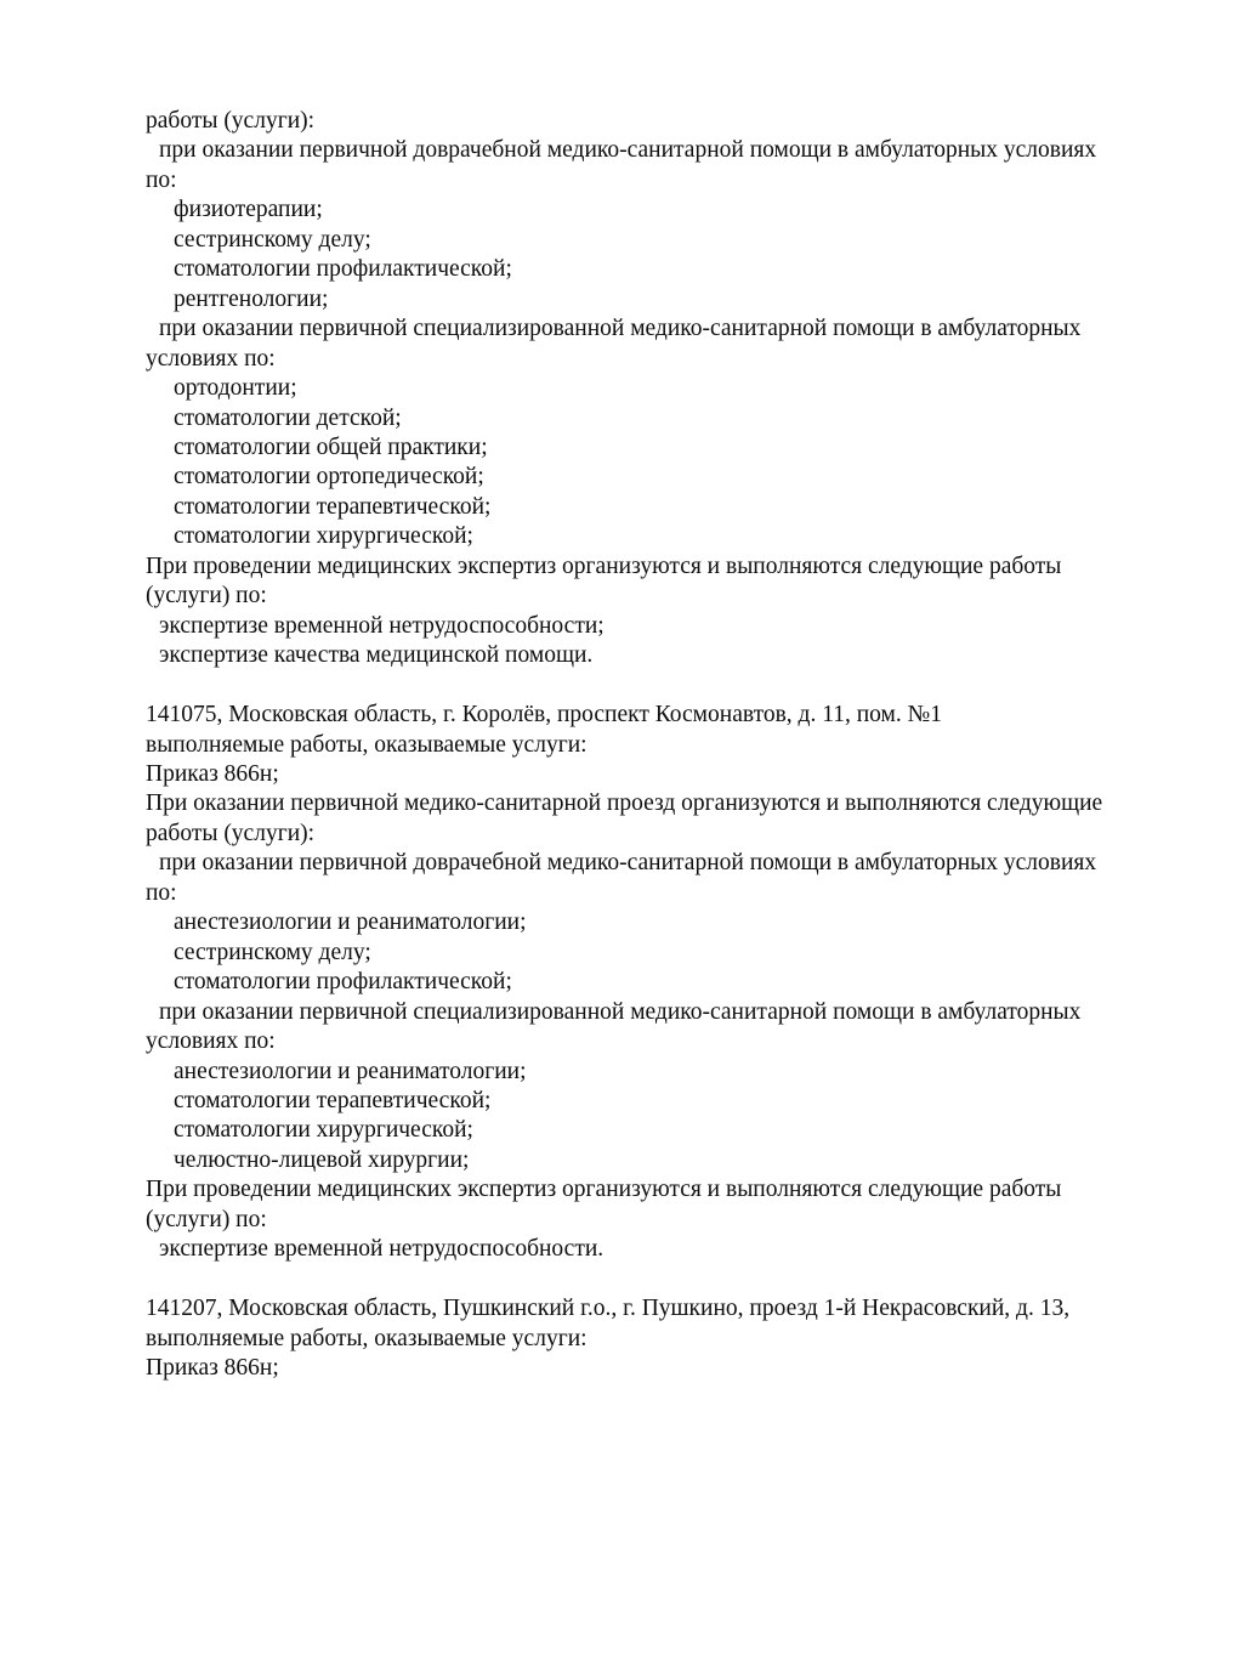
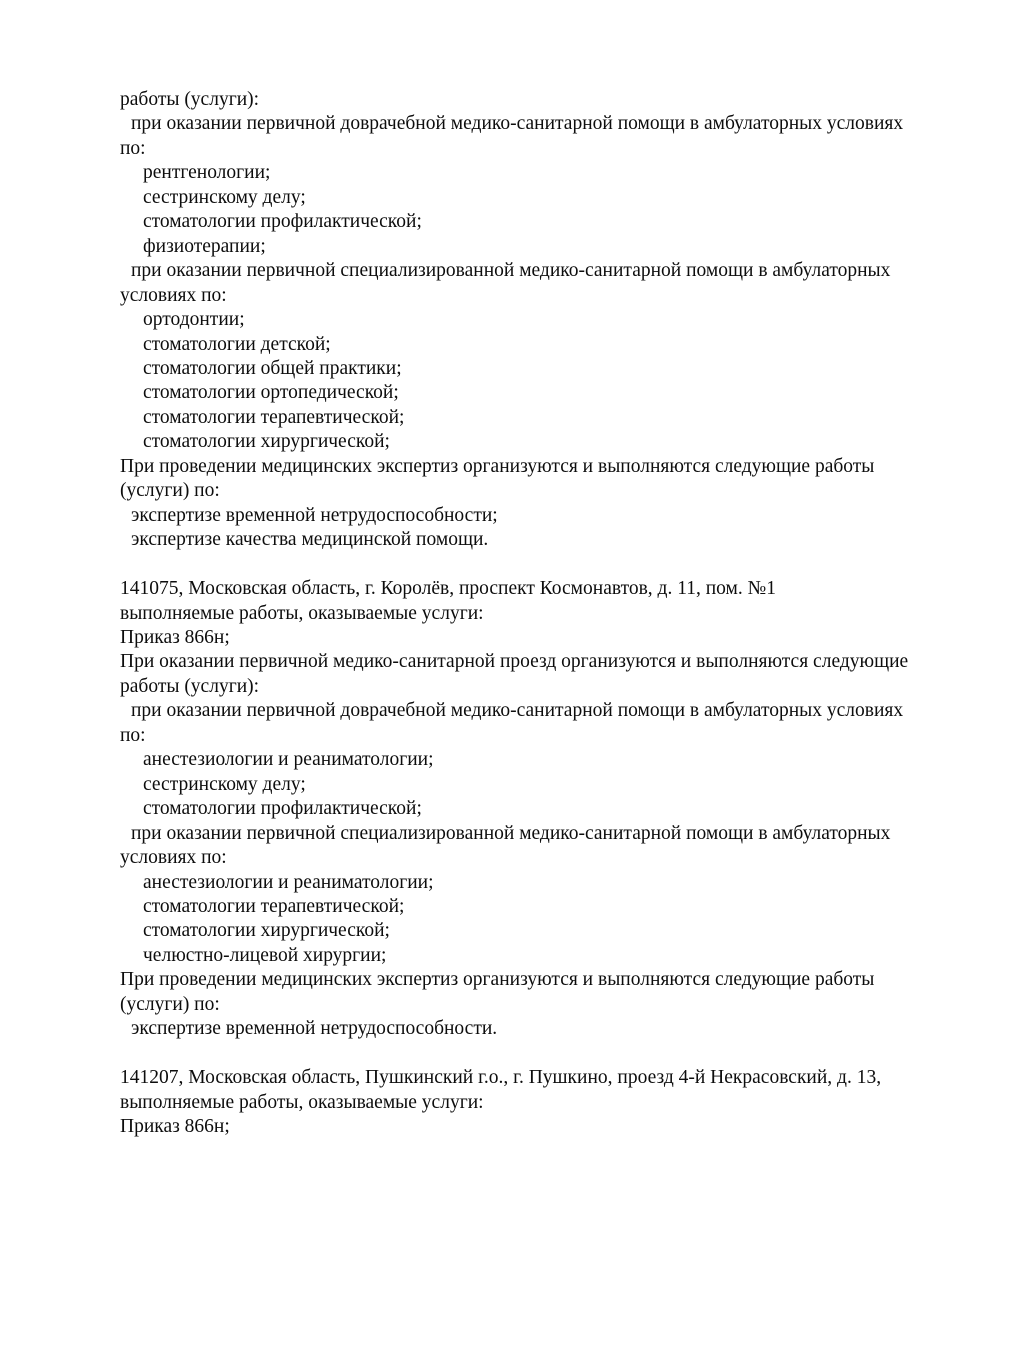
  работы (услуги):
  при оказании первичной доврачебной медико-санитарной помощи в амбулаторных условиях
  по:
- физиотерапии;
+ рентгенологии;
  сестринскому делу;
  стоматологии профилактической;
- рентгенологии;
+ физиотерапии;
  при оказании первичной специализированной медико-санитарной помощи в амбулаторных
  условиях по:
  ортодонтии;
  стоматологии детской;
  стоматологии общей практики;
  стоматологии ортопедической;
  стоматологии терапевтической;
  стоматологии хирургической;
  При проведении медицинских экспертиз организуются и выполняются следующие работы
  (услуги) по:
  экспертизе временной нетрудоспособности;
  экспертизе качества медицинской помощи.
  141075, Московская область, г. Королёв, проспект Космонавтов, д. 11, пом. №1
  выполняемые работы, оказываемые услуги:
  Приказ 866н;
  При оказании первичной медико-санитарной проезд организуются и выполняются следующие
  работы (услуги):
  при оказании первичной доврачебной медико-санитарной помощи в амбулаторных условиях
  по:
  анестезиологии и реаниматологии;
  сестринскому делу;
  стоматологии профилактической;
  при оказании первичной специализированной медико-санитарной помощи в амбулаторных
  условиях по:
  анестезиологии и реаниматологии;
  стоматологии терапевтической;
  стоматологии хирургической;
  челюстно-лицевой хирургии;
  При проведении медицинских экспертиз организуются и выполняются следующие работы
  (услуги) по:
  экспертизе временной нетрудоспособности.
- 141207, Московская область, Пушкинский г.о., г. Пушкино, проезд 1-й Некрасовский, д. 13,
+ 141207, Московская область, Пушкинский г.о., г. Пушкино, проезд 4-й Некрасовский, д. 13,
  выполняемые работы, оказываемые услуги:
  Приказ 866н;
